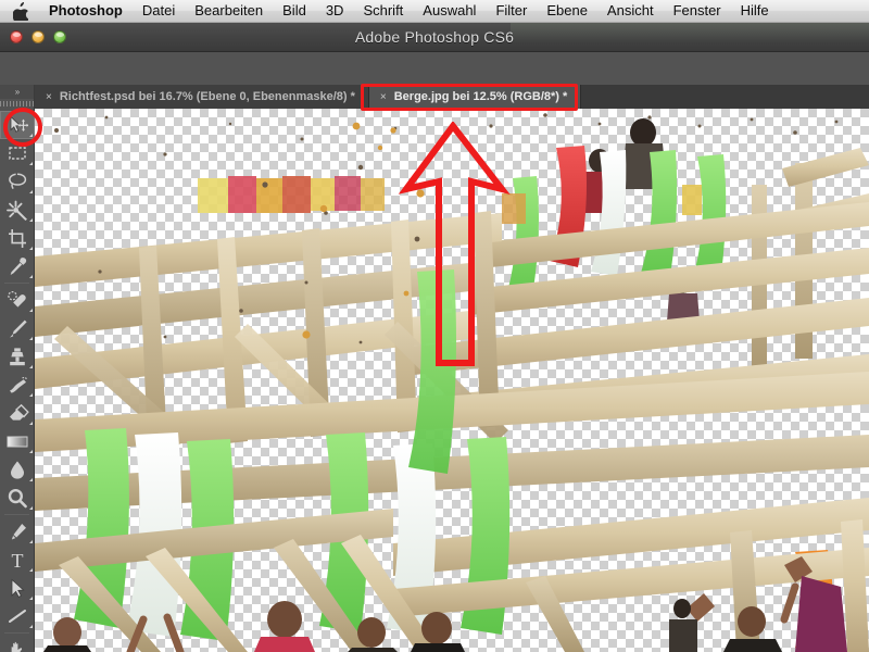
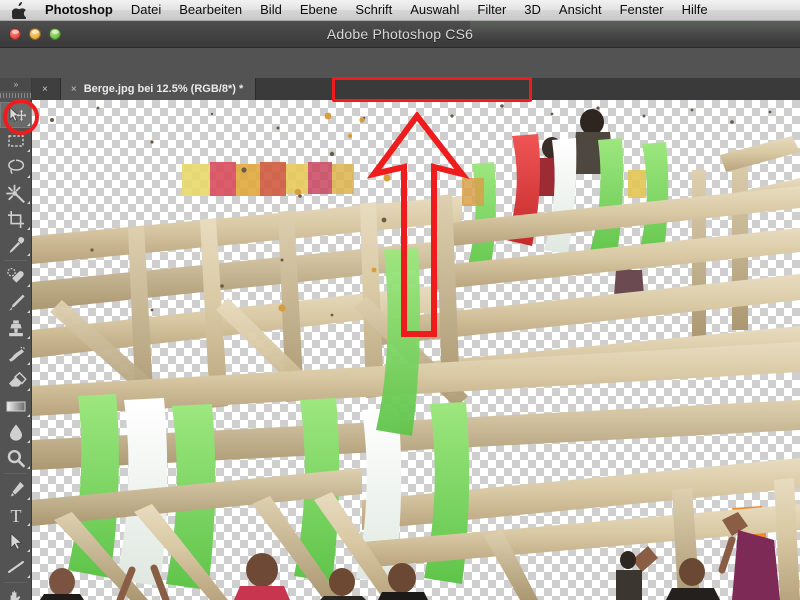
  Photoshop
  Datei
  Bearbeiten
  Bild
- 3D
+ Ebene
  Schrift
  Auswahl
  Filter
- Ebene
+ 3D
  Ansicht
  Fenster
  Hilfe
  Adobe Photoshop CS6
  »
  T
  ×
- Richtfest.psd bei 16.7% (Ebene 0, Ebenenmaske/8) *
  ×
  Berge.jpg bei 12.5% (RGB/8*) *
